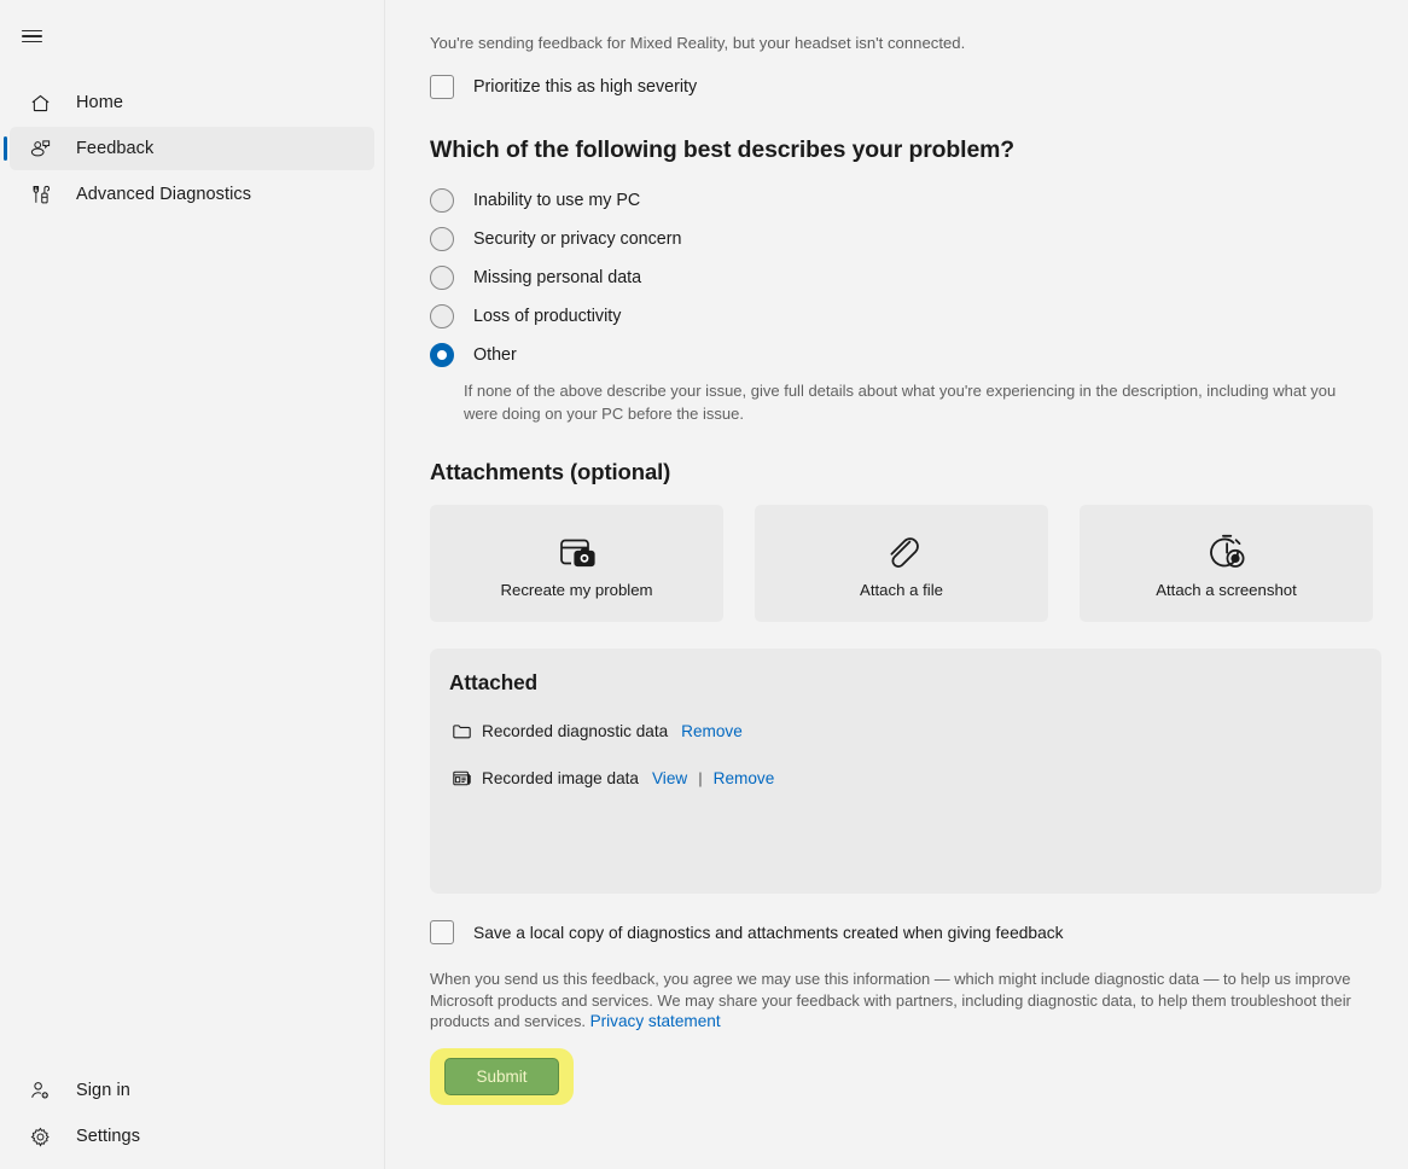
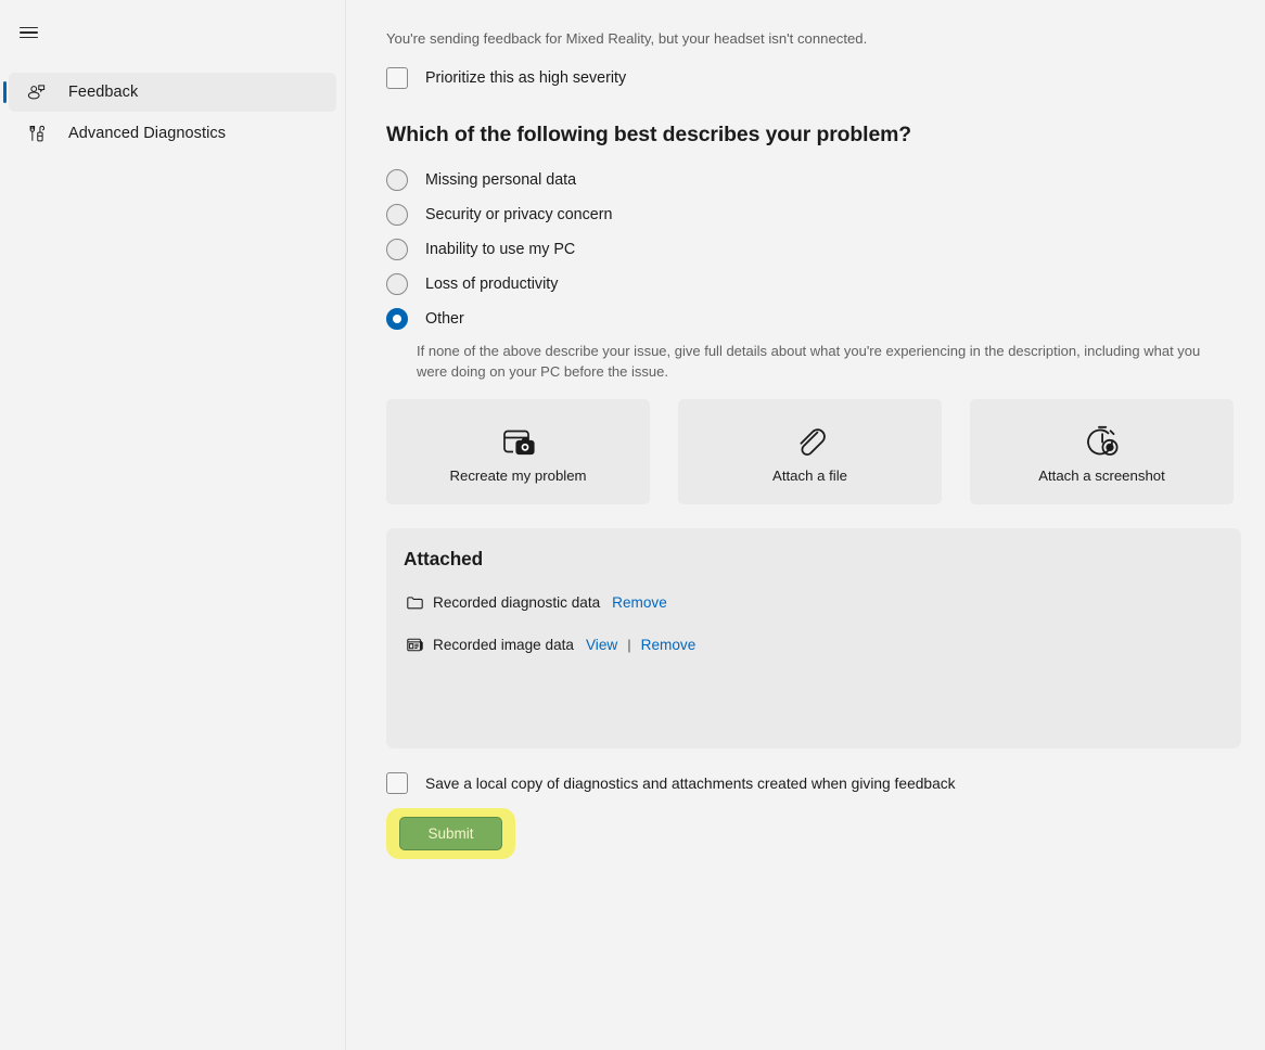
- Home
  Feedback
  Advanced Diagnostics
- Sign in
- Settings
  You're sending feedback for Mixed Reality, but your headset isn't connected.
  Prioritize this as high severity
  Which of the following best describes your problem?
- Inability to use my PC
+ Missing personal data
  Security or privacy concern
- Missing personal data
+ Inability to use my PC
  Loss of productivity
  Other
  If none of the above describe your issue, give full details about what you're experiencing in the description, including what you were doing on your PC before the issue.
- Attachments (optional)
  Recreate my problem
  Attach a file
  Attach a screenshot
  Attached
  Recorded diagnostic data
  Remove
  Recorded image data
  View
  |
  Remove
  Save a local copy of diagnostics and attachments created when giving feedback
- When you send us this feedback, you agree we may use this information — which might include diagnostic data — to help us improve Microsoft products and services. We may share your feedback with partners, including diagnostic data, to help them troubleshoot their products and services. Privacy statement
  Submit
